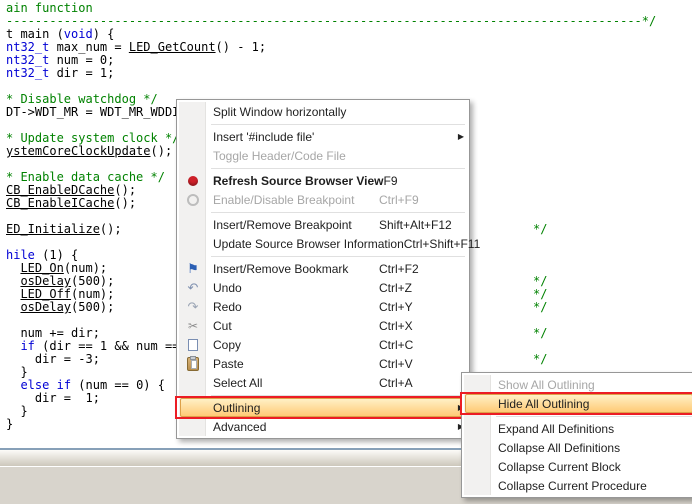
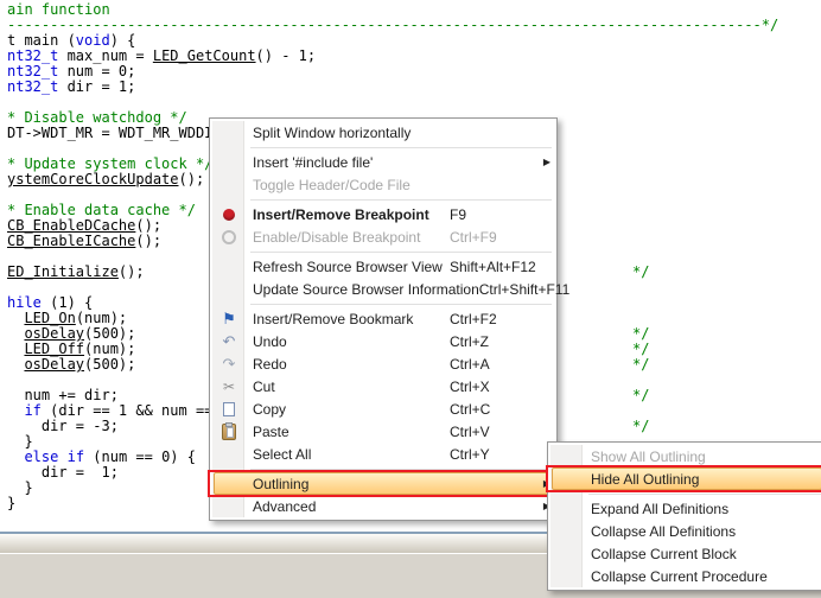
  ain function
  ----------------------------------------------------------------------------------------*/
  t main (void) {
  nt32_t max_num = LED_GetCount() - 1;
  nt32_t num = 0;
  nt32_t dir = 1;
  * Disable watchdog */
  DT->WDT_MR = WDT_MR_WDD
  * Update system clock *
  ystemCoreClockUpdate();
  * Enable data cache */
  CB_EnableDCache();
  CB_EnableICache();
  ED_Initialize();
  */
  hile (1) {
  LED_On(num);
  osDelay(500);
  */
  LED_Off(num);
  */
  osDelay(500);
  */
  num += dir;
  */
  if (dir == 1 && num =
  dir = -3;
  */
  }
  else if (num == 0) {
  dir = 1;
  }
  }
  Split Window horizontally
  Insert '#include file'
  ▶
  Toggle Header/Code File
- Refresh Source Browser View
+ Insert/Remove Breakpoint
  F9
  Enable/Disable Breakpoint
  Ctrl+F9
- Insert/Remove Breakpoint
+ Refresh Source Browser View
  Shift+Alt+F12
  Update Source Browser Information
  Ctrl+Shift+F11
  ⚑
  Insert/Remove Bookmark
  Ctrl+F2
  ↶
  Undo
  Ctrl+Z
  ↷
  Redo
- Ctrl+Y
+ Ctrl+A
  ✂
  Cut
  Ctrl+X
  Copy
  Ctrl+C
  Paste
  Ctrl+V
  Select All
- Ctrl+A
+ Ctrl+Y
  Outlining
  Advanced
  Show All Outlining
  Hide All Outlining
  Expand All Definitions
  Collapse All Definitions
  Collapse Current Block
  Collapse Current Procedure
